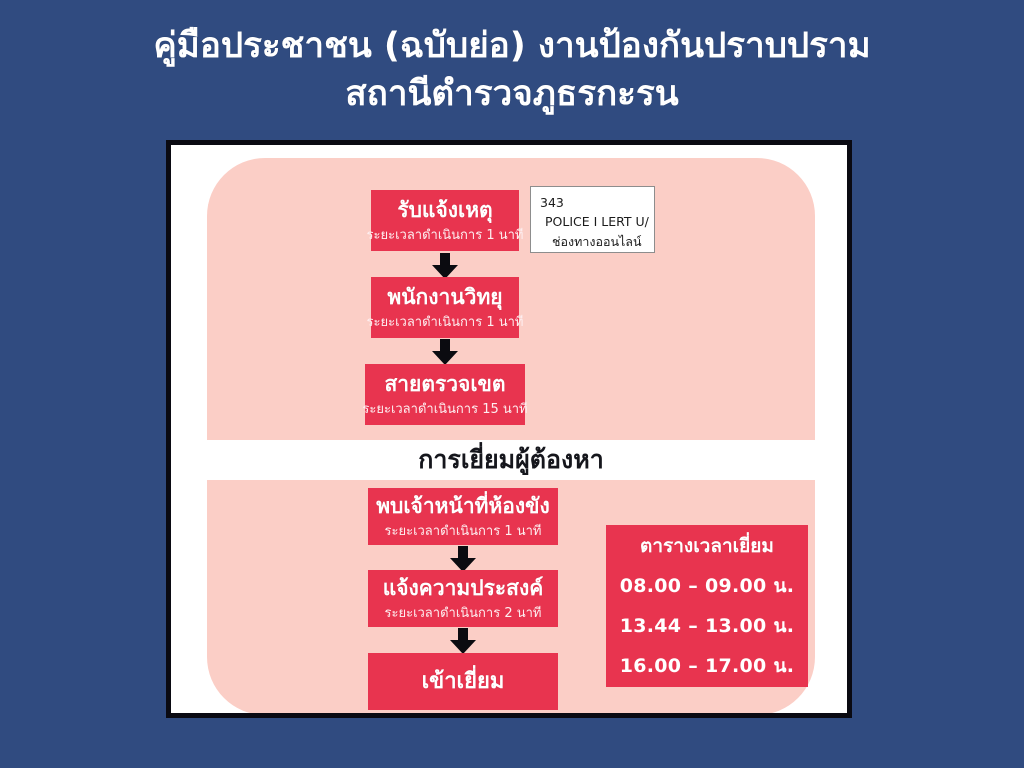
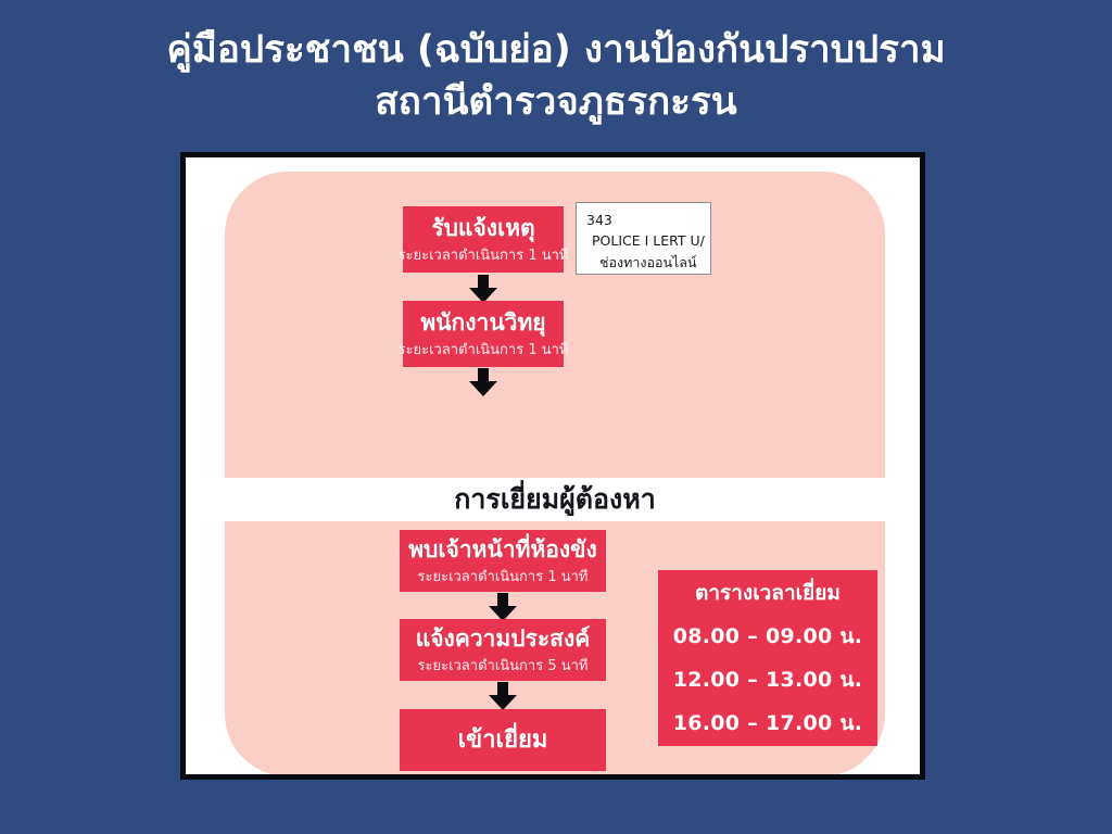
  คู่มือประชาชน (ฉบับย่อ) งานป้องกันปราบปราม
  สถานีตำรวจภูธรกะรน
  รับแจ้งเหตุ
  ระยะเวลาดำเนินการ 1 นาที
  พนักงานวิทยุ
  ระยะเวลาดำเนินการ 1 นาที
- สายตรวจเขต
- ระยะเวลาดำเนินการ 15 นาที
  343
  POLICE I LERT U/
  ช่องทางออนไลน์
  การเยี่ยมผู้ต้องหา
  พบเจ้าหน้าที่ห้องขัง
  ระยะเวลาดำเนินการ 1 นาที
  แจ้งความประสงค์
- ระยะเวลาดำเนินการ 2 นาที
+ ระยะเวลาดำเนินการ 5 นาที
  เข้าเยี่ยม
  ตารางเวลาเยี่ยม
  08.00 – 09.00 น.
- 13.44 – 13.00 น.
+ 12.00 – 13.00 น.
  16.00 – 17.00 น.
